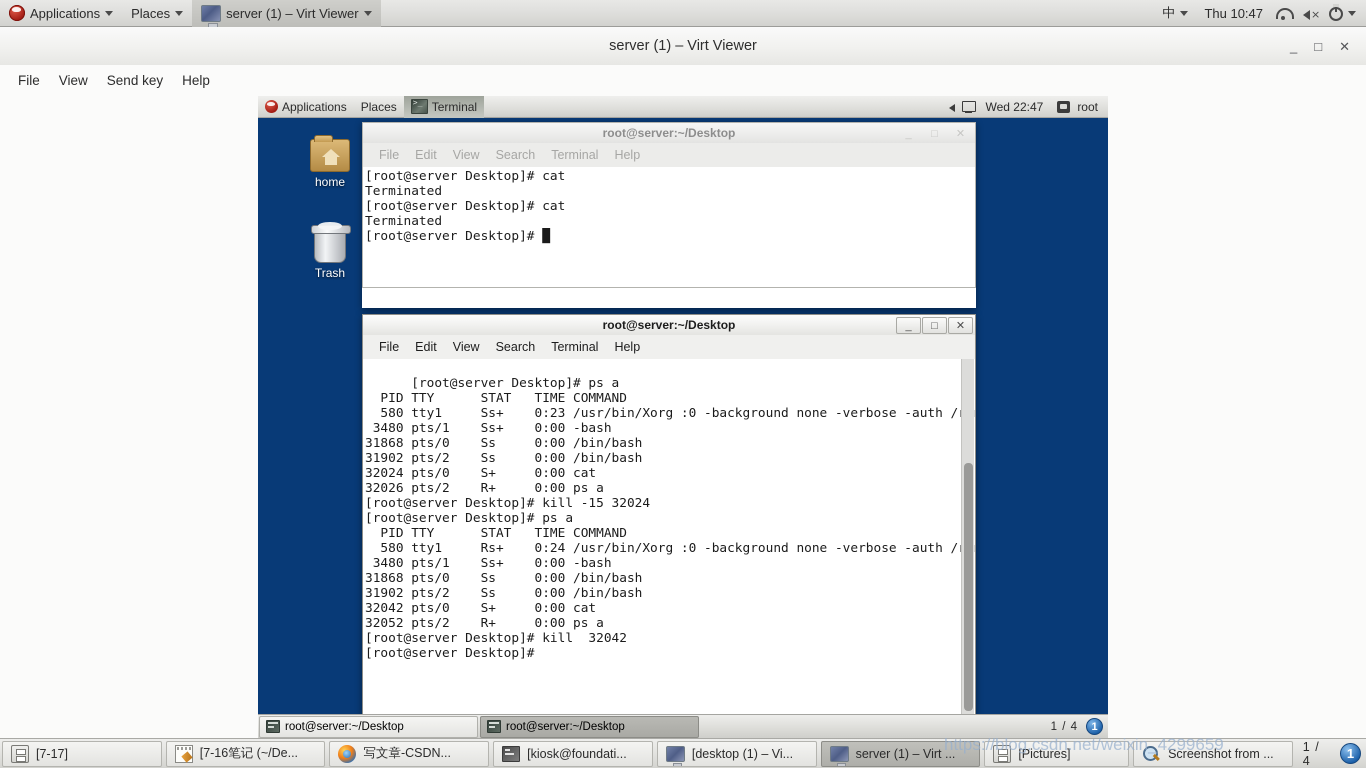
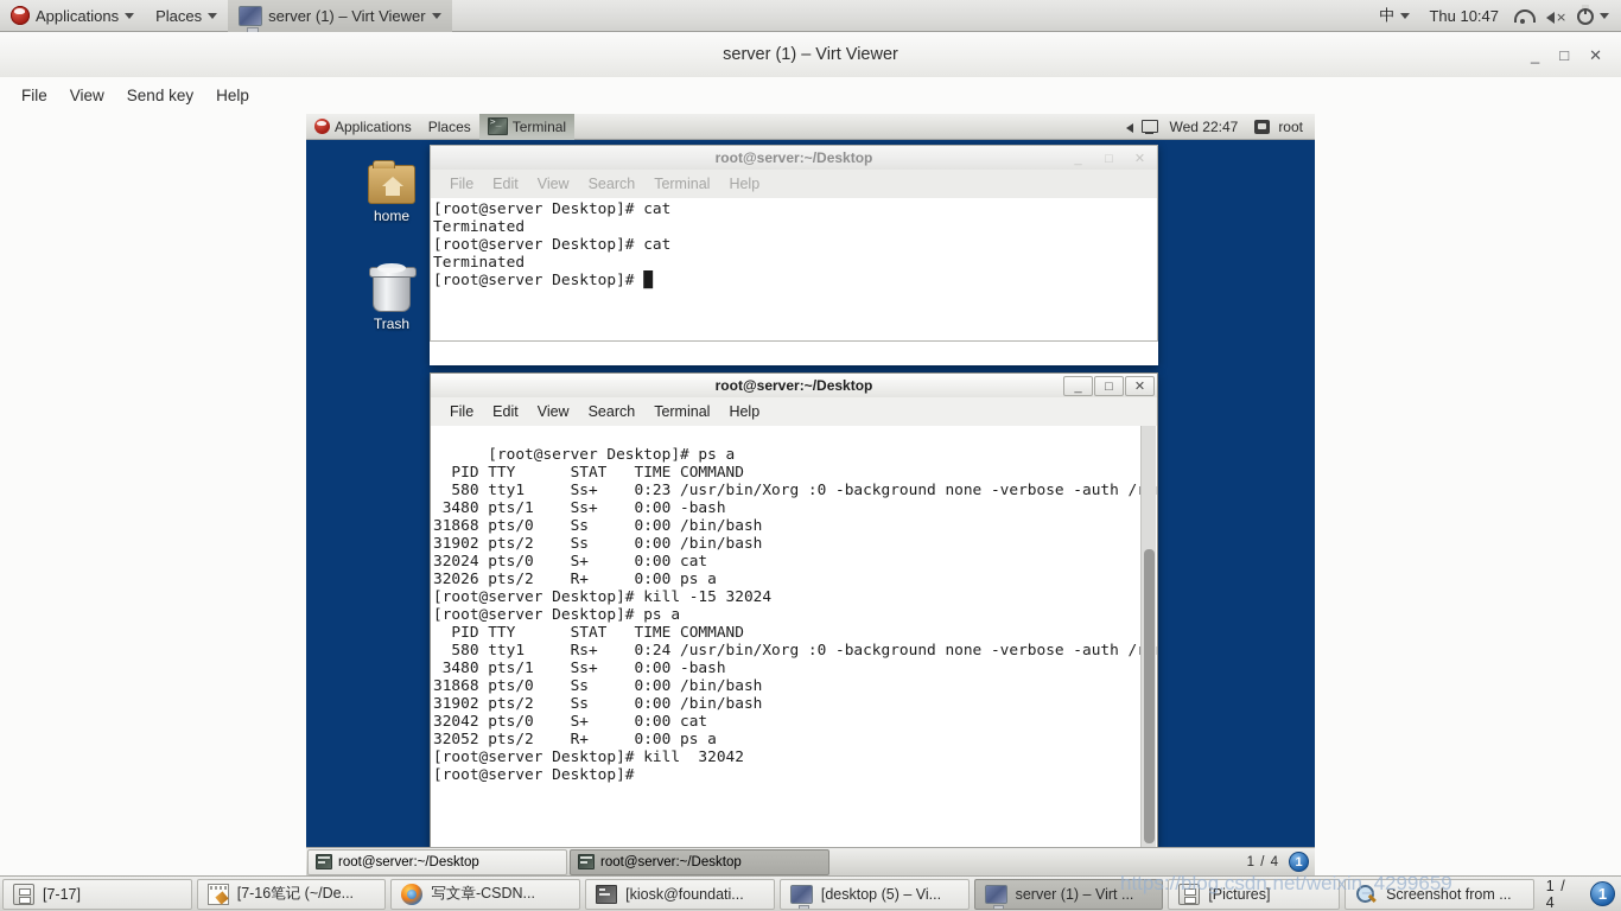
  Applications
  Places
  server (1) – Virt Viewer
  中
  Thu 10:47
  server (1) – Virt Viewer
  _
  □
  ✕
  File
  View
  Send key
  Help
  Applications
  Places
  Terminal
  Wed 22:47
  root
  home
  Trash
  root@server:~/Desktop
  _
  □
  ✕
  File
  Edit
  View
  Search
  Terminal
  Help
  [root@server Desktop]# cat
  Terminated
  [root@server Desktop]# cat
  Terminated
  [root@server Desktop]# █
  root@server:~/Desktop
  _
  □
  ✕
  File
  Edit
  View
  Search
  Terminal
  Help
  [root@server Desktop]# ps a
  PID TTY STAT TIME COMMAND
  580 tty1 Ss+ 0:23 /usr/bin/Xorg :0 -background none -verbose -auth /
  3480 pts/1 Ss+ 0:00 -bash
  31868 pts/0 Ss 0:00 /bin/bash
  31902 pts/2 Ss 0:00 /bin/bash
  32024 pts/0 S+ 0:00 cat
  32026 pts/2 R+ 0:00 ps a
  [root@server Desktop]# kill -15 32024
  [root@server Desktop]# ps a
  PID TTY STAT TIME COMMAND
  580 tty1 Rs+ 0:24 /usr/bin/Xorg :0 -background none -verbose -auth /
  3480 pts/1 Ss+ 0:00 -bash
  31868 pts/0 Ss 0:00 /bin/bash
  31902 pts/2 Ss 0:00 /bin/bash
  32042 pts/0 S+ 0:00 cat
  32052 pts/2 R+ 0:00 ps a
  [root@server Desktop]# kill 32042
  [root@server Desktop]#
  root@server:~/Desktop
  root@server:~/Desktop
  1 / 4
  1
  [7-17]
  [7-16笔记 (~/De...
  写文章-CSDN...
  [kiosk@foundati...
- [desktop (1) – Vi...
+ [desktop (5) – Vi...
  server (1) – Virt ...
  [Pictures]
  Screenshot from ...
  1 / 4
  1
  https://blog.csdn.net/weixin_4299659
